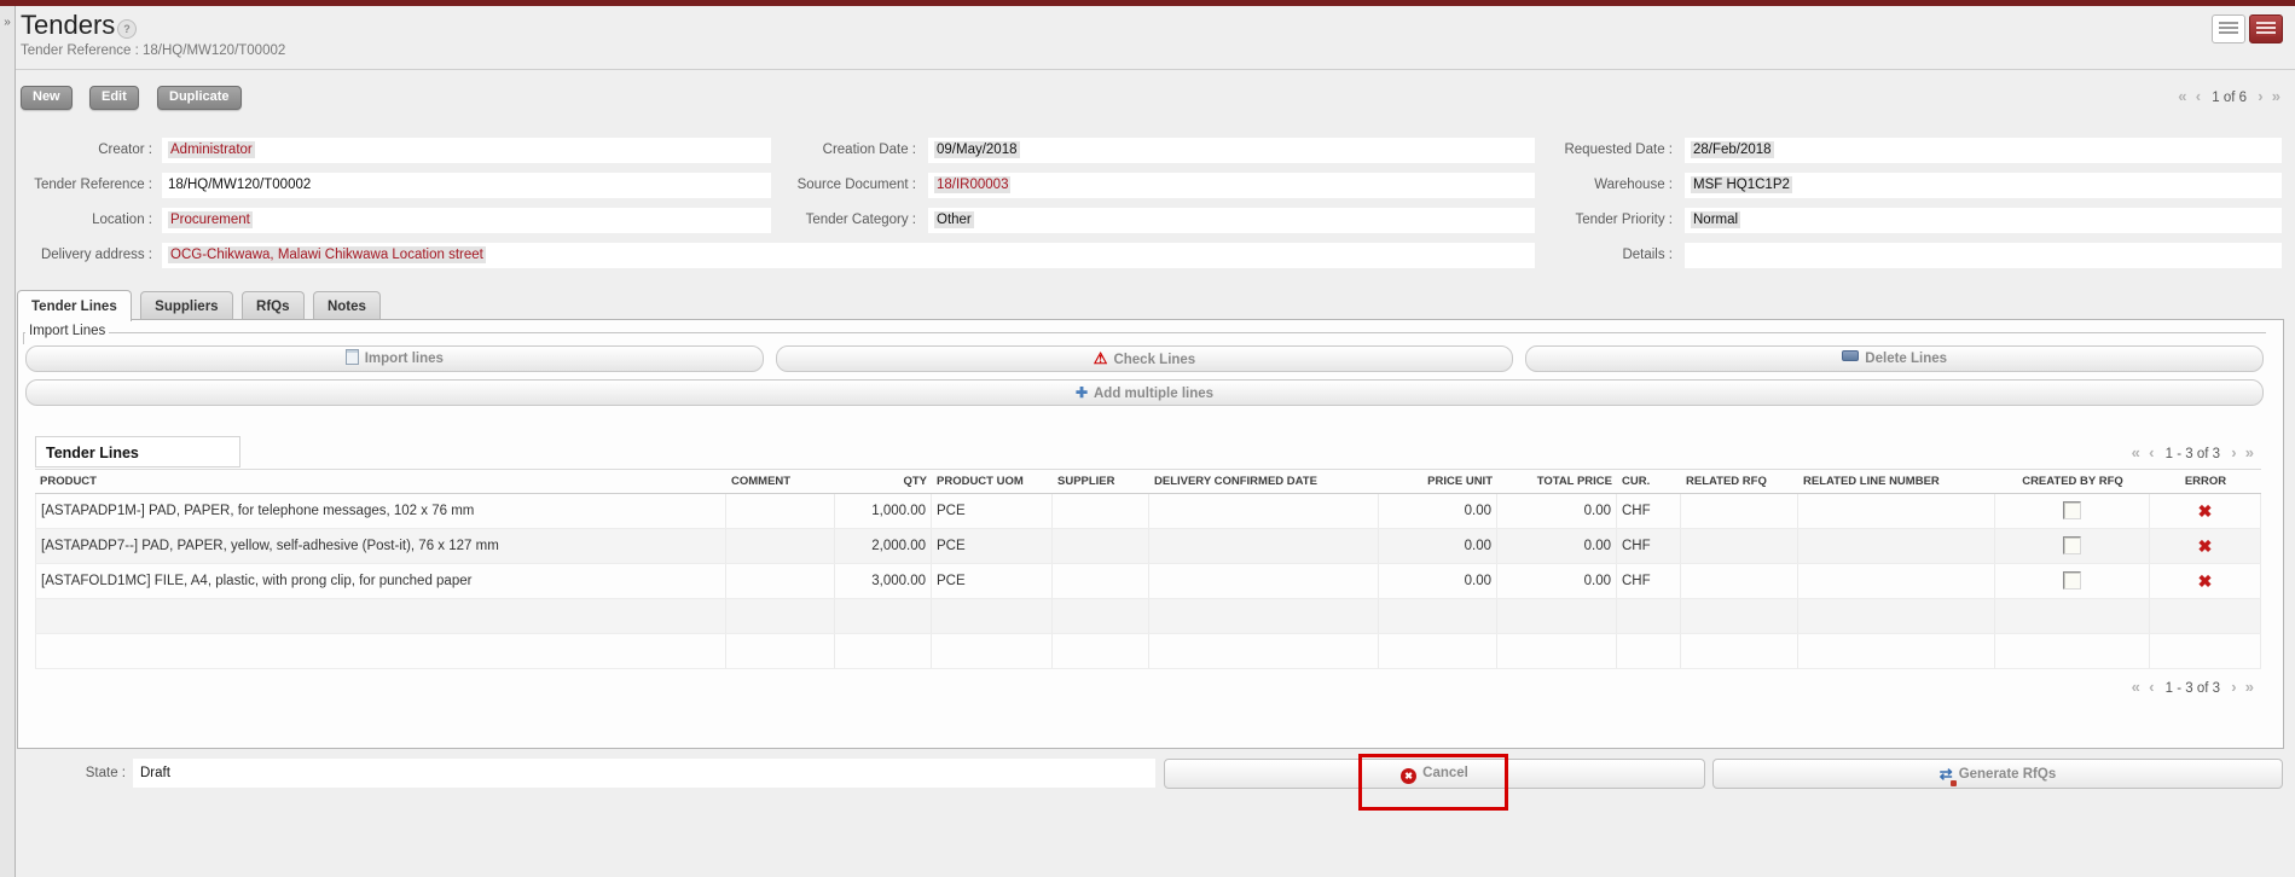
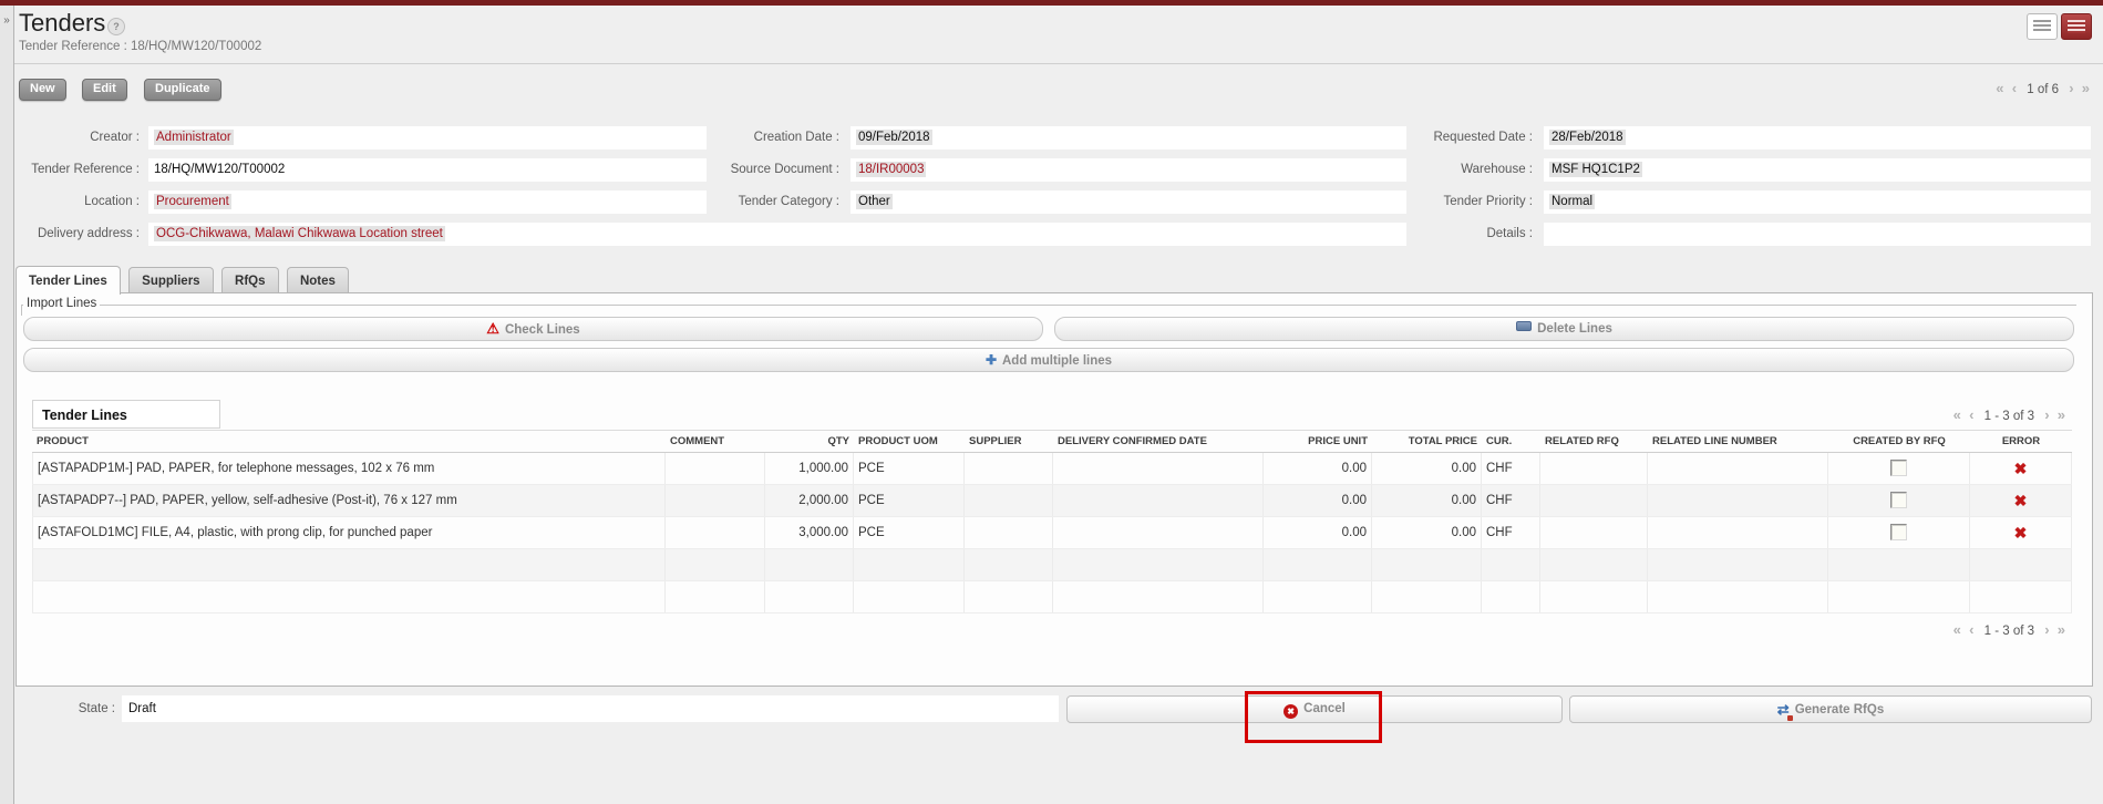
  »
  Tenders
  ?
  Tender Reference : 18/HQ/MW120/T00002
  New
  Edit
  Duplicate
  « ‹ 1 of 6 › »
  Creator :
  Administrator
  Creation Date :
- 09/May/2018
+ 09/Feb/2018
  Requested Date :
  28/Feb/2018
  Tender Reference :
  18/HQ/MW120/T00002
  Source Document :
  18/IR00003
  Warehouse :
  MSF HQ1C1P2
  Location :
  Procurement
  Tender Category :
  Other
  Tender Priority :
  Normal
  Delivery address :
  OCG-Chikwawa, Malawi Chikwawa Location street
  Details :
  Tender Lines Suppliers RfQs Notes
  Import Lines
- Import lines
  ⚠ Check Lines
  Delete Lines
  ✚ Add multiple lines
  Tender Lines
  « ‹ 1 - 3 of 3 › »
  PRODUCT
  COMMENT
  QTY
  PRODUCT UOM
  SUPPLIER
  DELIVERY CONFIRMED DATE
  PRICE UNIT
  TOTAL PRICE
  CUR.
  RELATED RFQ
  RELATED LINE NUMBER
  CREATED BY RFQ
  ERROR
  [ASTAPADP1M-] PAD, PAPER, for telephone messages, 102 x 76 mm
  1,000.00
  PCE
  0.00
  0.00
  CHF
  ✖
  [ASTAPADP7--] PAD, PAPER, yellow, self-adhesive (Post-it), 76 x 127 mm
  2,000.00
  PCE
  0.00
  0.00
  CHF
  ✖
  [ASTAFOLD1MC] FILE, A4, plastic, with prong clip, for punched paper
  3,000.00
  PCE
  0.00
  0.00
  CHF
  ✖
  « ‹ 1 - 3 of 3 › »
  State :
  Draft
  ✖ Cancel
  ⇄ Generate RfQs
